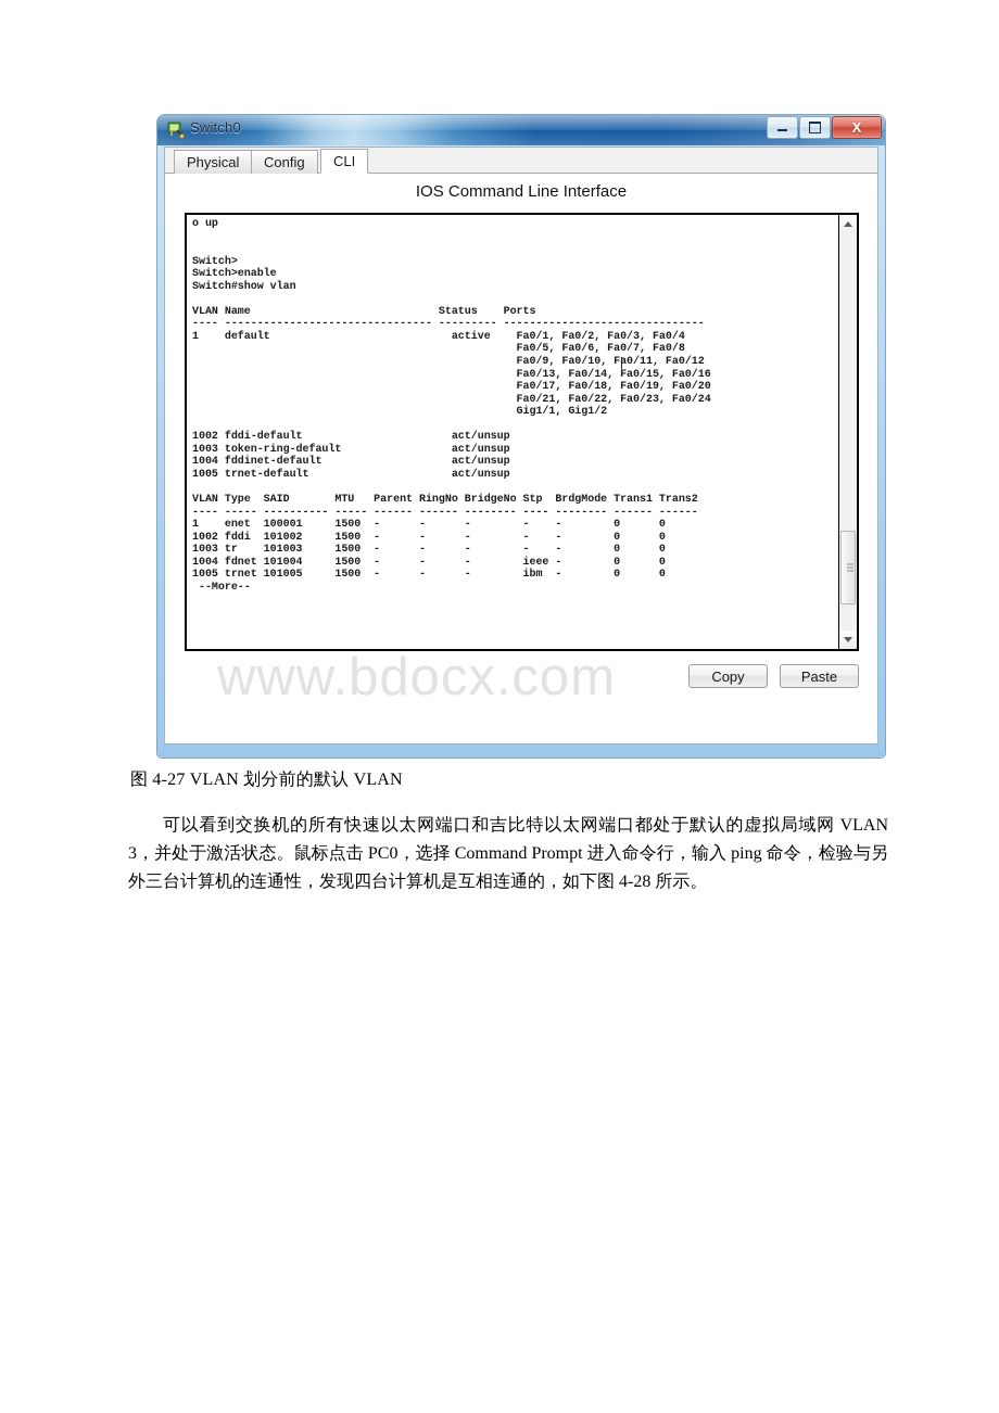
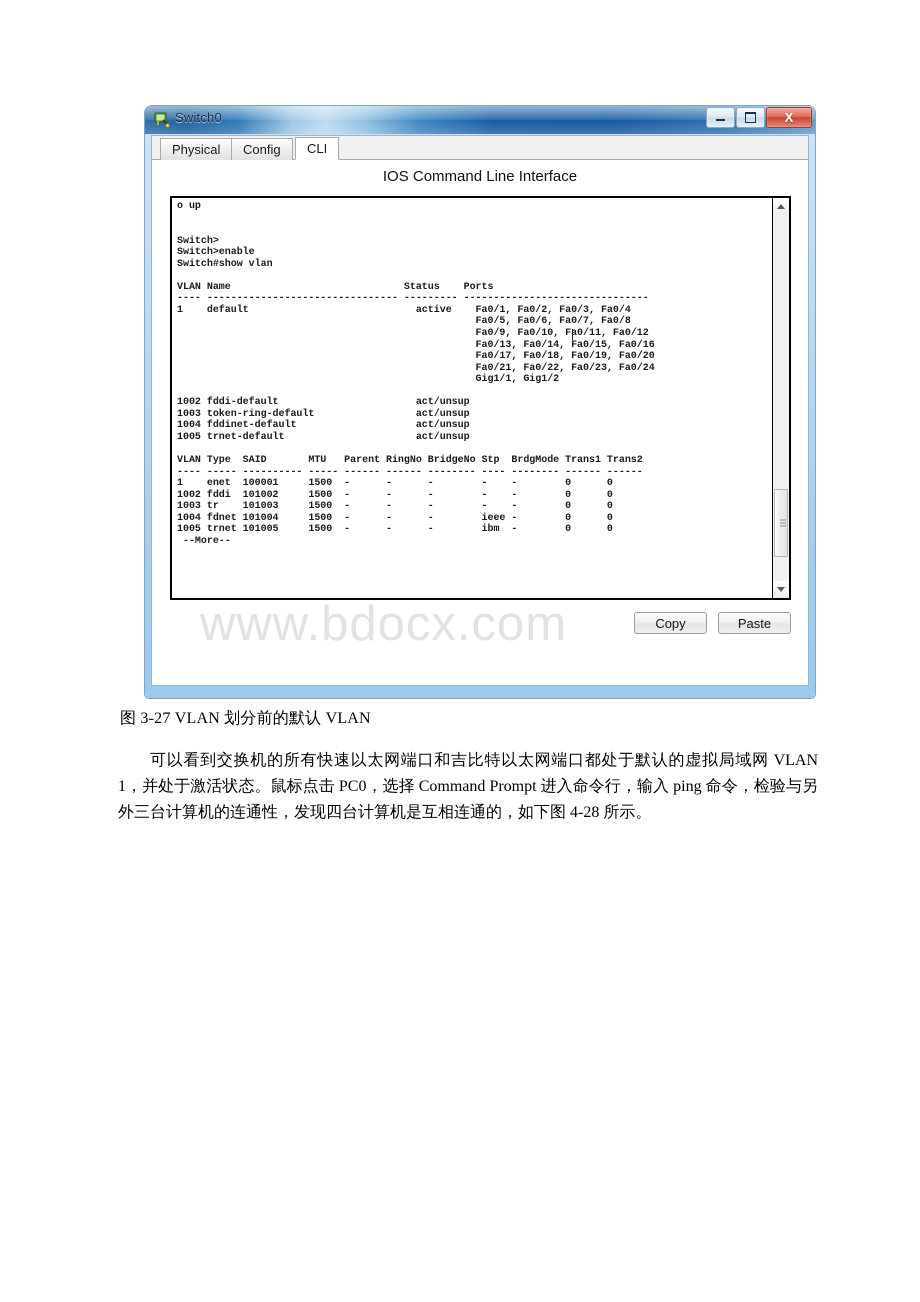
  www.bdocx.com
  Switch0
  X
  Physical
  Config
  CLI
  IOS Command Line Interface
  o up
  Switch>
  Switch>enable
  Switch#show vlan
  VLAN Name Status Ports
  ---- -------------------------------- --------- -------------------------------
  1 default active Fa0/1, Fa0/2, Fa0/3, Fa0/4
  Fa0/5, Fa0/6, Fa0/7, Fa0/8
  Fa0/9, Fa0/10, Fa0/11, Fa0/12
  Fa0/13, Fa0/14, Fa0/15, Fa0/16
  Fa0/17, Fa0/18, Fa0/19, Fa0/20
  Fa0/21, Fa0/22, Fa0/23, Fa0/24
  Gig1/1, Gig1/2
  1002 fddi-default act/unsup
  1003 token-ring-default act/unsup
  1004 fddinet-default act/unsup
  1005 trnet-default act/unsup
  VLAN Type SAID MTU Parent RingNo BridgeNo Stp BrdgMode Trans1 Trans2
  ---- ----- ---------- ----- ------ ------ -------- ---- -------- ------ ------
  1 enet 100001 1500 - - - - - 0 0
  1002 fddi 101002 1500 - - - - - 0 0
  1003 tr 101003 1500 - - - - - 0 0
  1004 fdnet 101004 1500 - - - ieee - 0 0
  1005 trnet 101005 1500 - - - ibm - 0 0
  --More--
  Copy
  Paste
- 图 4-27 VLAN 划分前的默认 VLAN
+ 图 3-27 VLAN 划分前的默认 VLAN
- 可以看到交换机的所有快速以太网端口和吉比特以太网端口都处于默认的虚拟局域网 VLAN 3，并处于激活状态。鼠标点击 PC0，选择 Command Prompt 进入命令行，输入 ping 命令，检验与另外三台计算机的连通性，发现四台计算机是互相连通的，如下图 4-28 所示。
+ 可以看到交换机的所有快速以太网端口和吉比特以太网端口都处于默认的虚拟局域网 VLAN 1，并处于激活状态。鼠标点击 PC0，选择 Command Prompt 进入命令行，输入 ping 命令，检验与另外三台计算机的连通性，发现四台计算机是互相连通的，如下图 4-28 所示。
